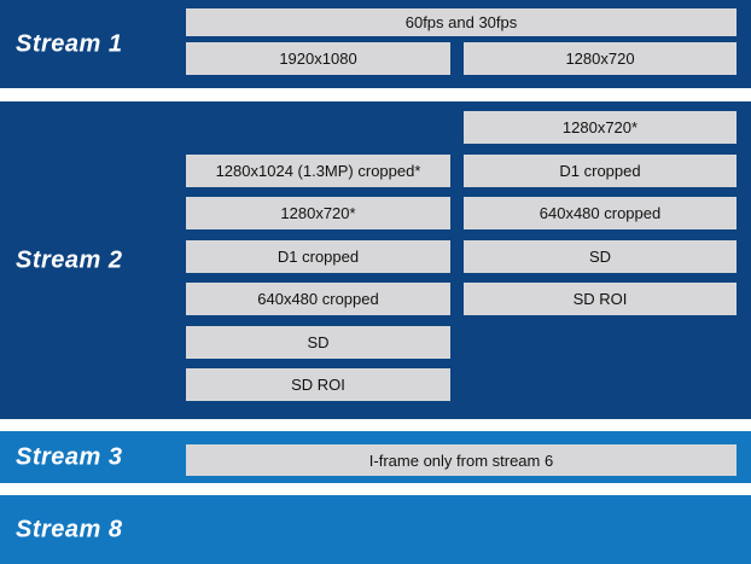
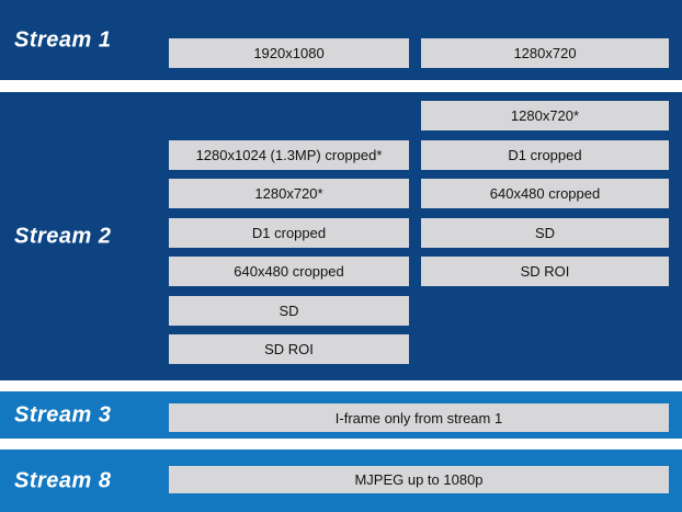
  Stream 1
- 60fps and 30fps
  1920x1080
  1280x720
  Stream 2
  1280x1024 (1.3MP) cropped*
  1280x720*
  D1 cropped
  640x480 cropped
  SD
  SD ROI
  1280x720*
  D1 cropped
  640x480 cropped
  SD
  SD ROI
  Stream 3
- I-frame only from stream 6
+ I-frame only from stream 1
  Stream 8
+ MJPEG up to 1080p
